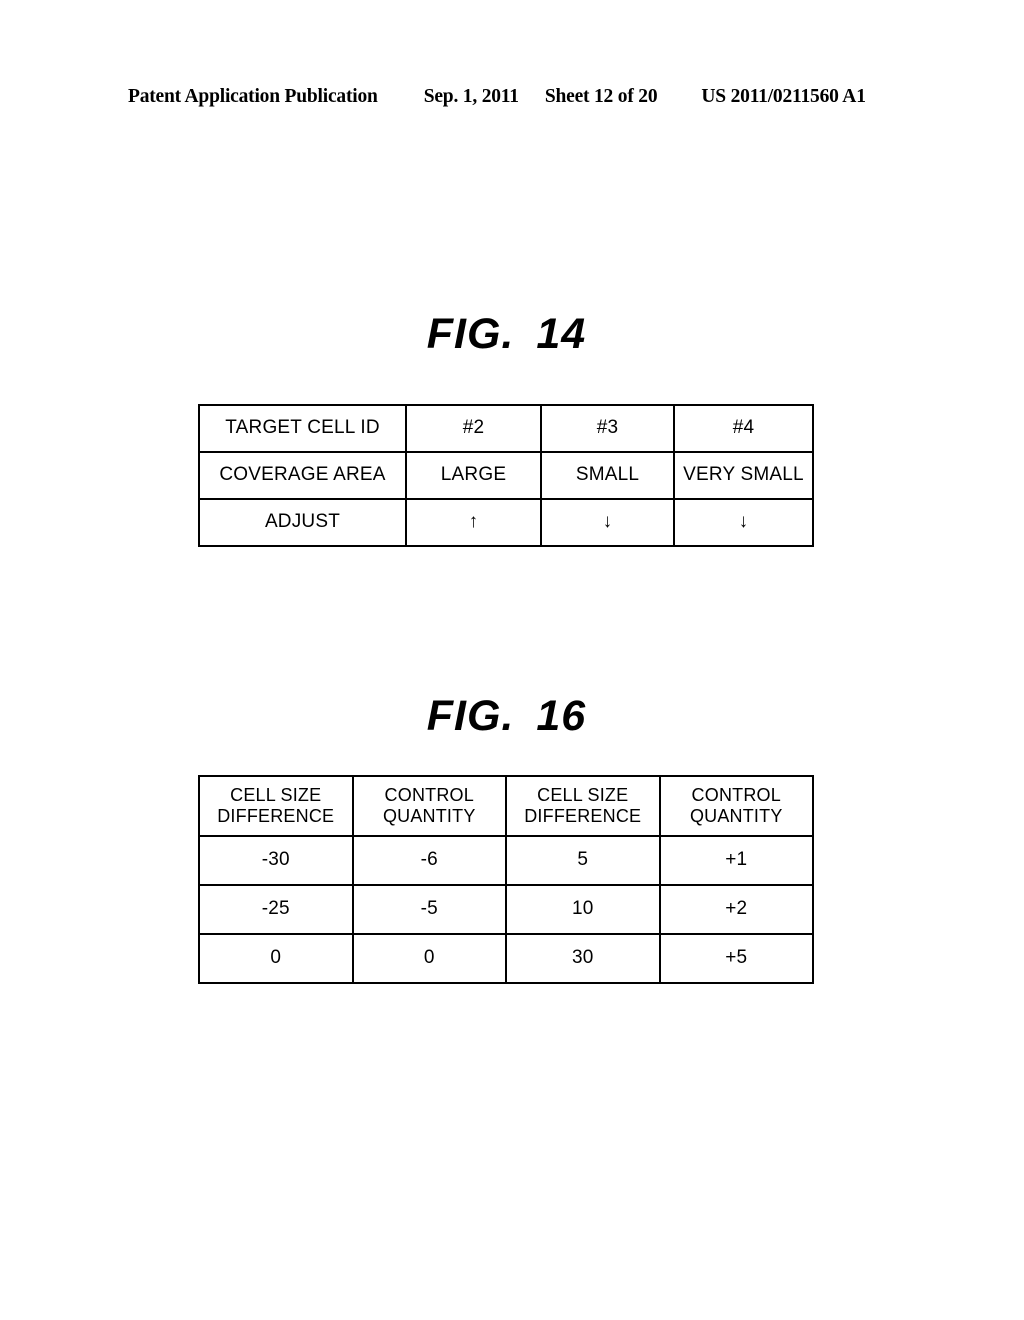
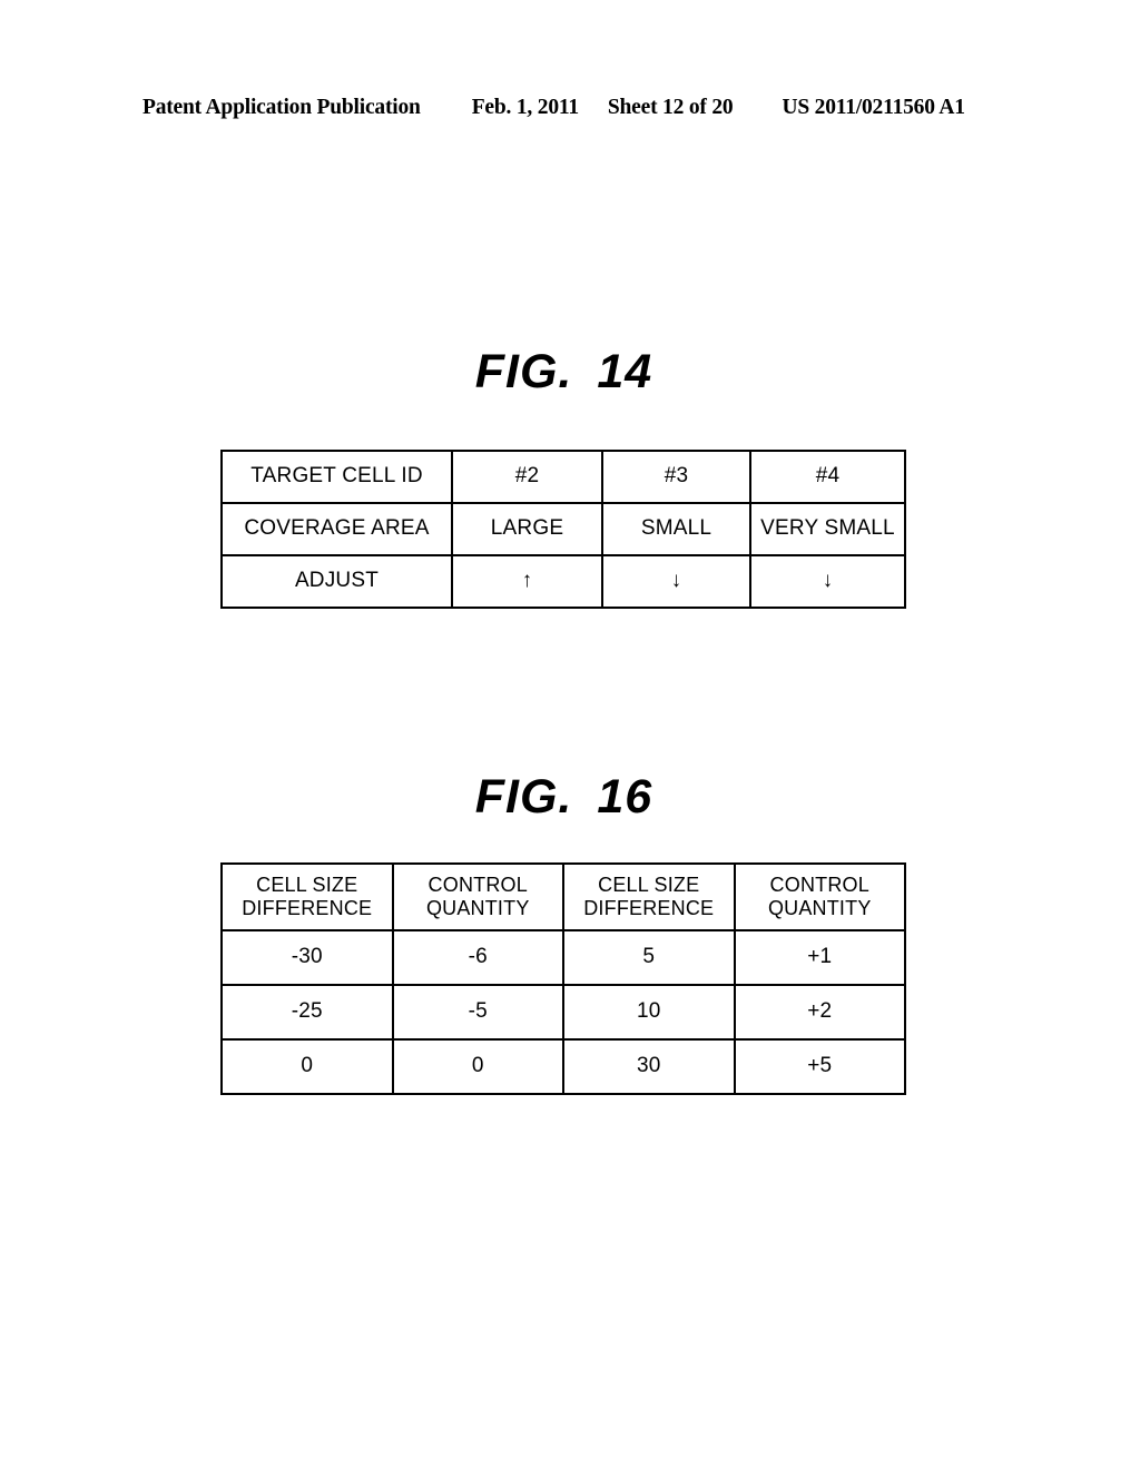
  Patent Application Publication
- Sep. 1, 2011
+ Feb. 1, 2011
  Sheet 12 of 20
  US 2011/0211560 A1
  FIG. 14
  TARGET CELL ID	#2	#3	#4
  COVERAGE AREA	LARGE	SMALL	VERY SMALL
  ADJUST	↑	↓	↓
  FIG. 16
  CELL SIZE DIFFERENCE	CONTROL QUANTITY	CELL SIZE DIFFERENCE	CONTROL QUANTITY
  -30	-6	5	+1
  -25	-5	10	+2
  0	0	30	+5
